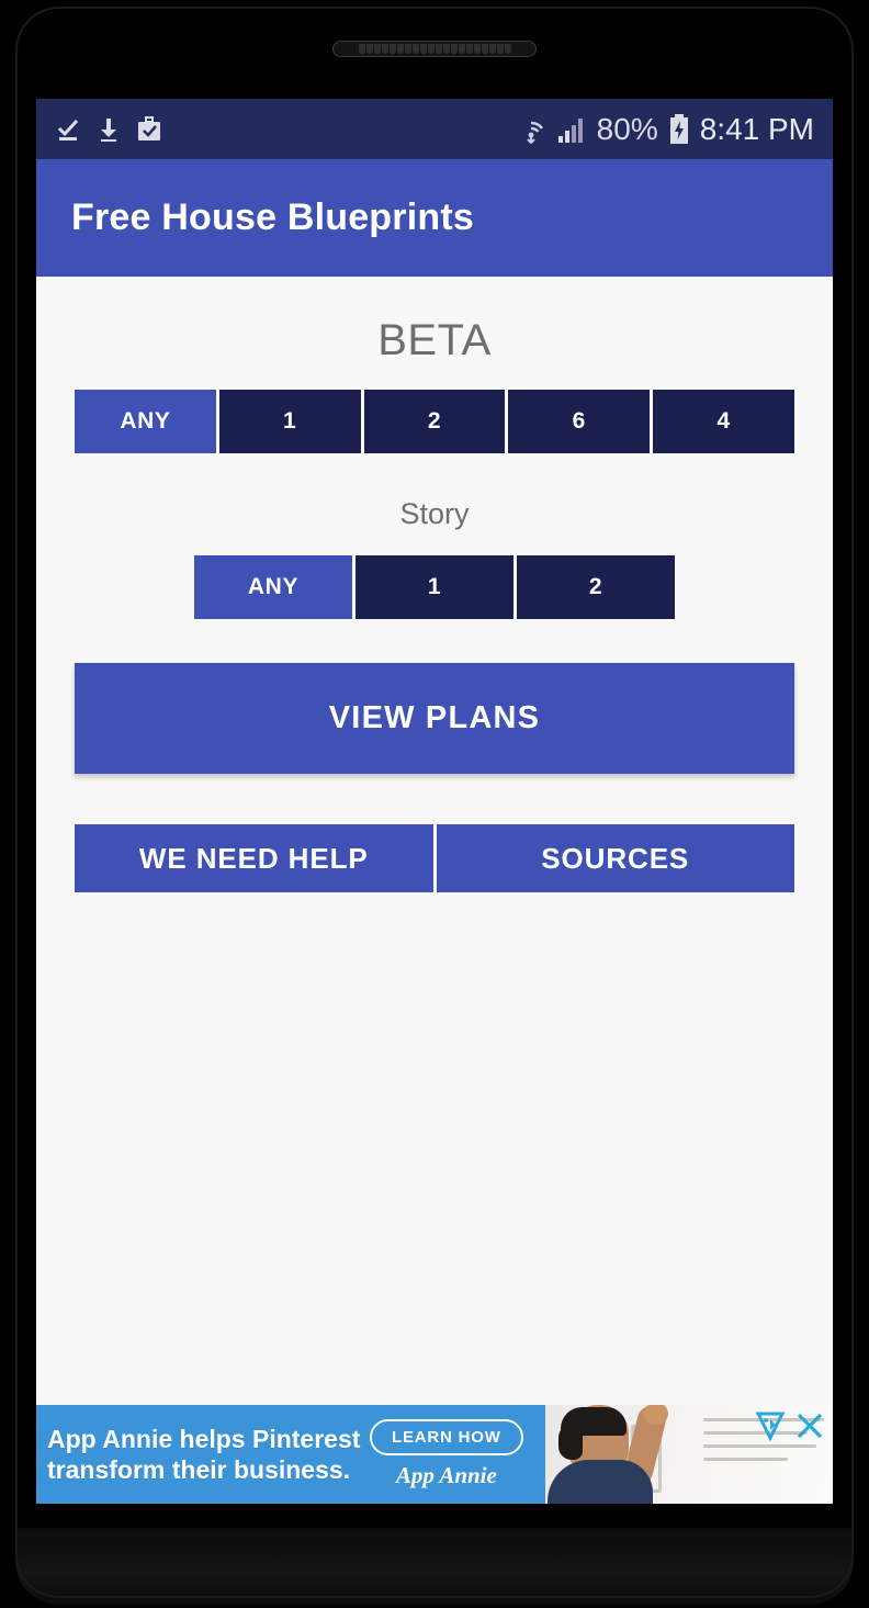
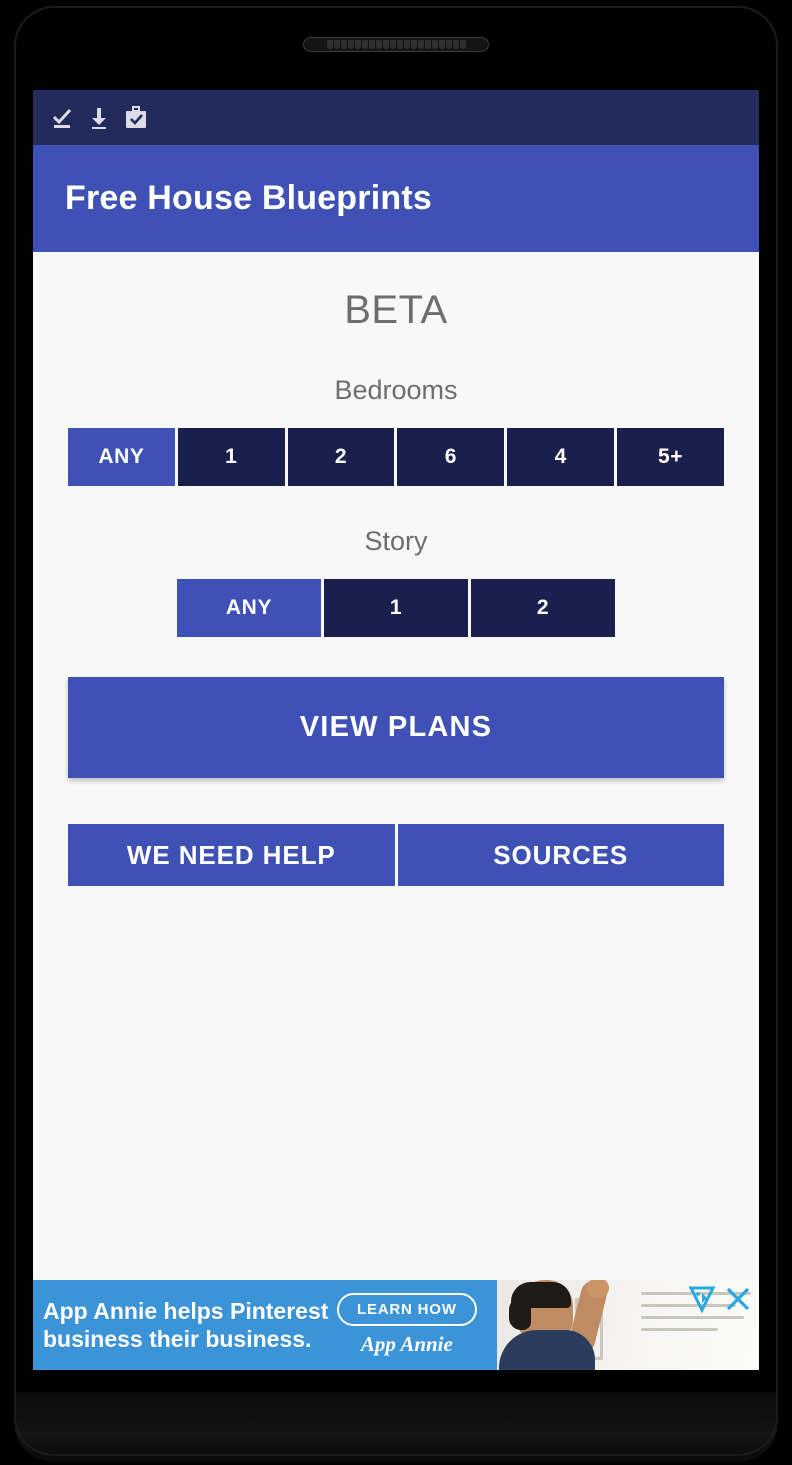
- 80%
- 8:41 PM
  Free House Blueprints
  BETA
+ Bedrooms
  ANY
  1
  2
  6
  4
+ 5+
  Story
  ANY
  1
  2
  VIEW PLANS
  WE NEED HELP
  SOURCES
- App Annie helps Pinterest transform their business.
+ App Annie helps Pinterest business their business.
  LEARN HOW
  App Annie
